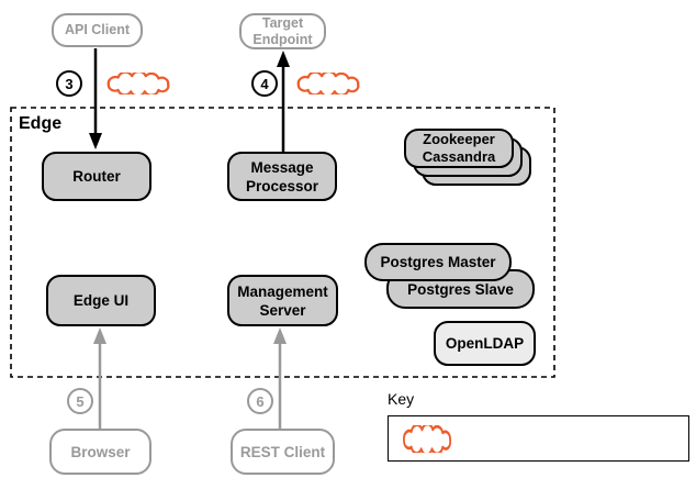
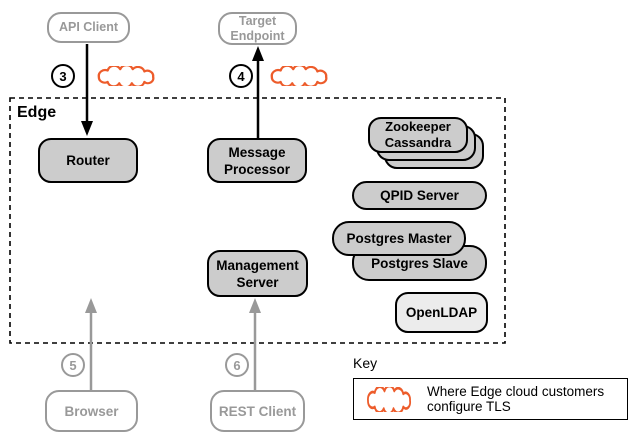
  API Client
  Target
  Endpoint
  Browser
  REST Client
  3
  4
  5
  6
  Edge
  Router
  Message
  Processor
  Zookeeper
  Cassandra
+ QPID Server
  Postgres Slave
  Postgres Master
  OpenLDAP
- Edge UI
  Management
  Server
  Key
+ Where Edge cloud customers
+ configure TLS
